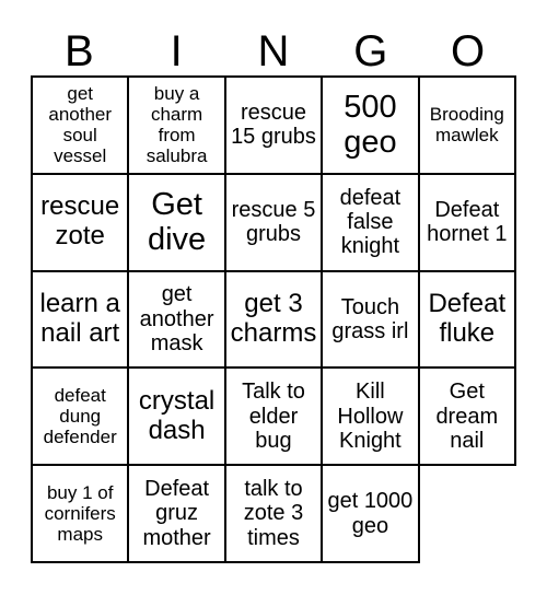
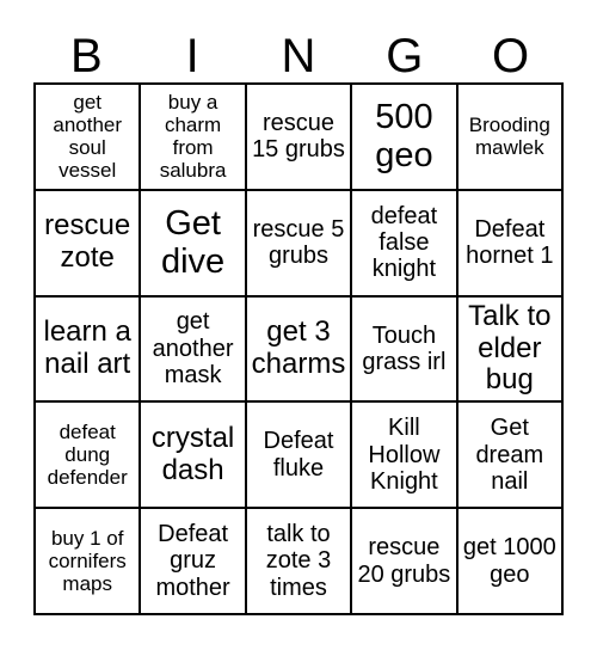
  B
  I
  N
  G
  O
  get another soul vessel
  buy a charm from salubra
  rescue 15 grubs
  500 geo
  Brooding mawlek
  rescue zote
  Get dive
  rescue 5 grubs
  defeat false knight
  Defeat hornet 1
  learn a nail art
  get another mask
  get 3 charms
  Touch grass irl
- Defeat fluke
+ Talk to elder bug
  defeat dung defender
  crystal dash
- Talk to elder bug
+ Defeat fluke
  Kill Hollow Knight
  Get dream nail
  buy 1 of cornifers maps
  Defeat gruz mother
  talk to zote 3 times
+ rescue 20 grubs
  get 1000 geo
